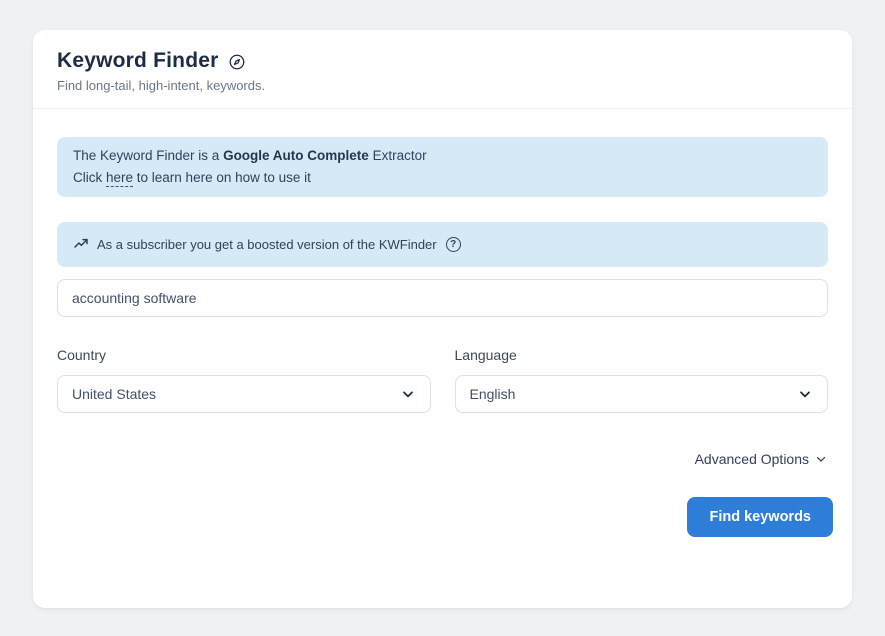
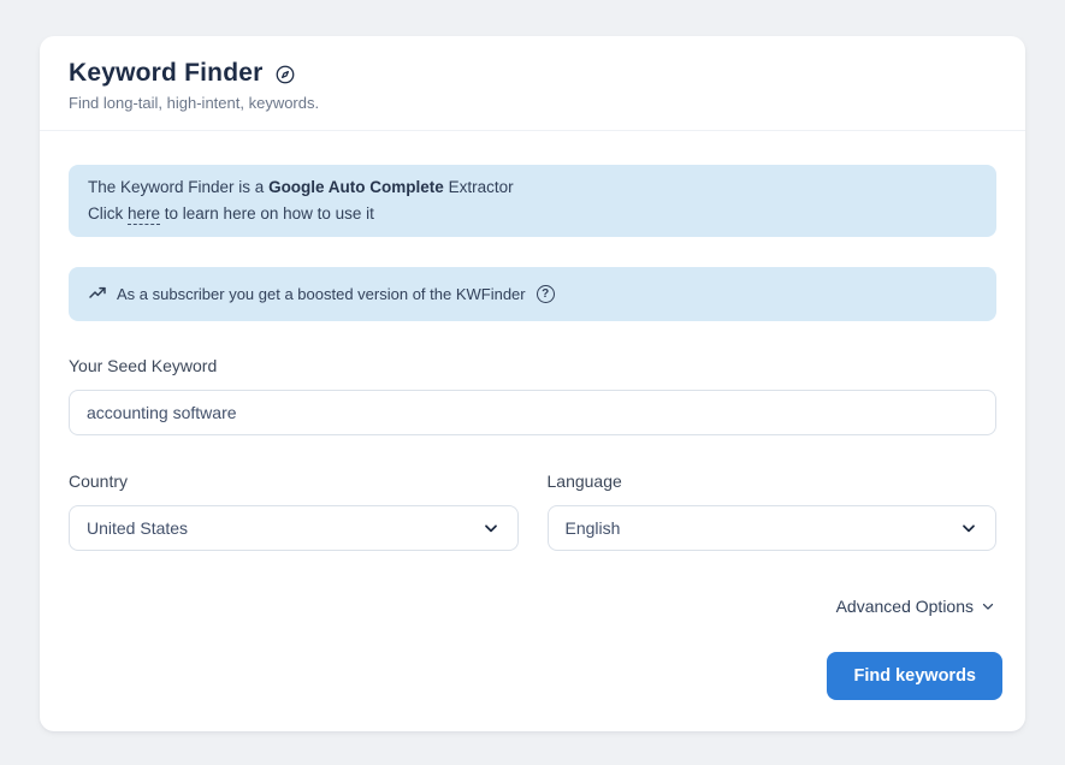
  Keyword Finder
  Find long-tail, high-intent, keywords.
  The Keyword Finder is a Google Auto Complete Extractor
  Click here to learn here on how to use it
  As a subscriber you get a boosted version of the KWFinder
  ?
+ Your Seed Keyword
  accounting software
  Country
  United States
  Language
  English
  Advanced Options
  Find keywords
